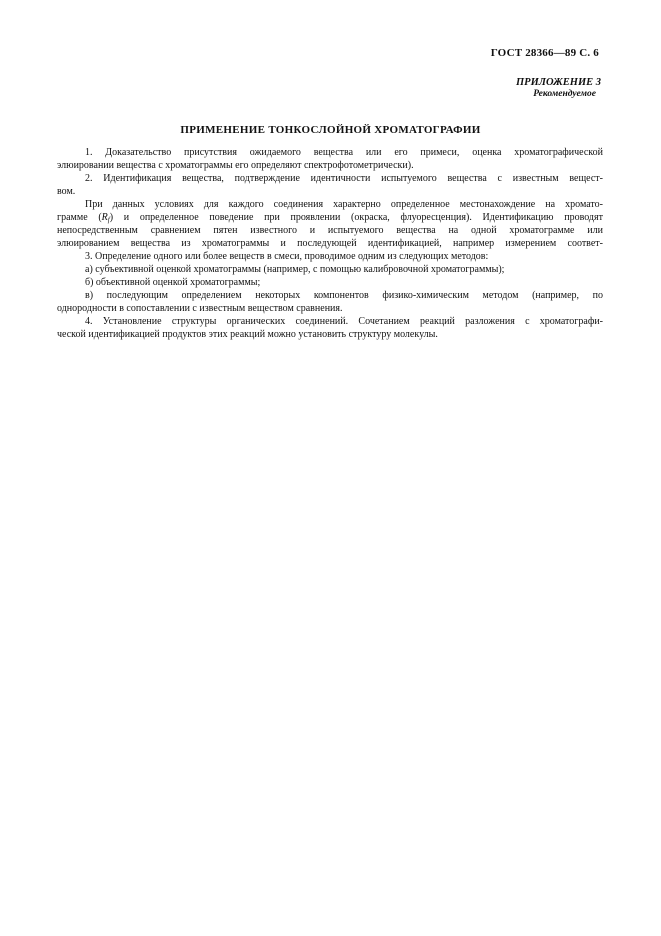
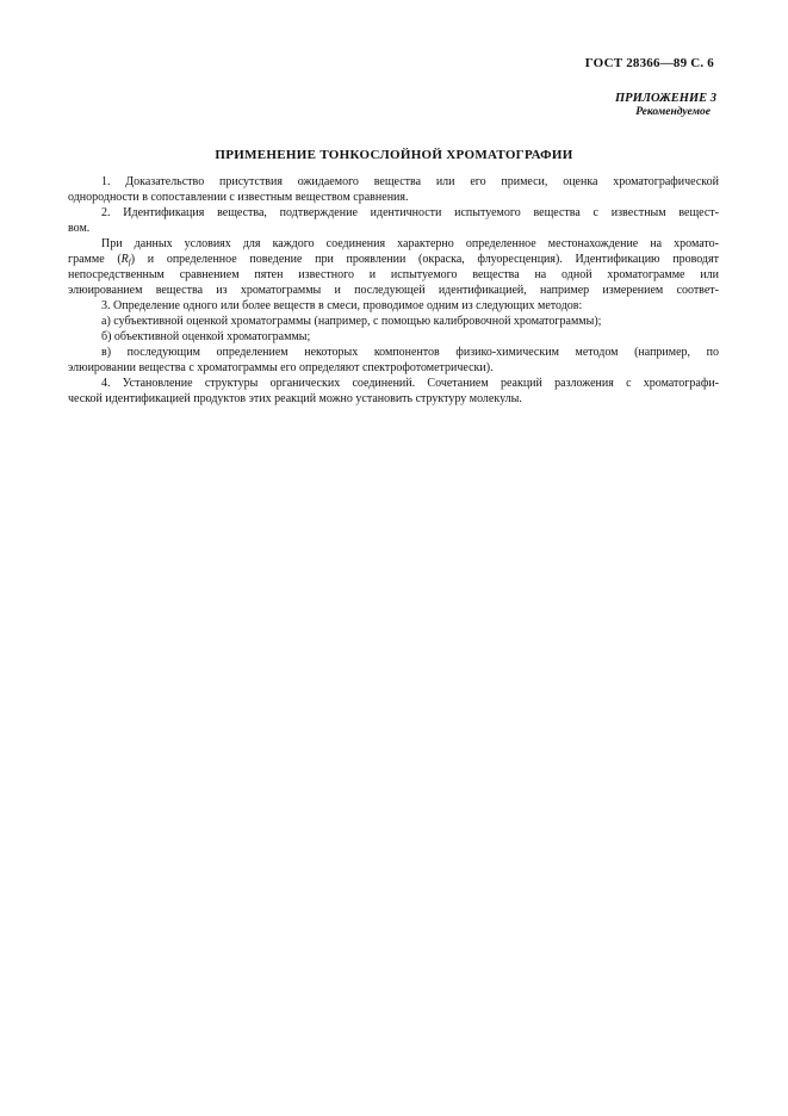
  ГОСТ 28366—89 С. 6
  ПРИЛОЖЕНИЕ 3
  Рекомендуемое
  ПРИМЕНЕНИЕ ТОНКОСЛОЙНОЙ ХРОМАТОГРАФИИ
  1. Доказательство присутствия ожидаемого вещества или его примеси, оценка хроматографической
- элюировании вещества с хроматограммы его определяют спектрофотометрически).
+ однородности в сопоставлении с известным веществом сравнения.
  2. Идентификация вещества, подтверждение идентичности испытуемого вещества с известным вещест-
  вом.
  При данных условиях для каждого соединения характерно определенное местонахождение на хромато-
  грамме (Rf) и определенное поведение при проявлении (окраска, флуоресценция). Идентификацию проводят
  непосредственным сравнением пятен известного и испытуемого вещества на одной хроматограмме или
  элюированием вещества из хроматограммы и последующей идентификацией, например измерением соответ-
  3. Определение одного или более веществ в смеси, проводимое одним из следующих методов:
  а) субъективной оценкой хроматограммы (например, с помощью калибровочной хроматограммы);
  б) объективной оценкой хроматограммы;
  в) последующим определением некоторых компонентов физико-химическим методом (например, по
- однородности в сопоставлении с известным веществом сравнения.
+ элюировании вещества с хроматограммы его определяют спектрофотометрически).
  4. Установление структуры органических соединений. Сочетанием реакций разложения с хроматографи-
  ческой идентификацией продуктов этих реакций можно установить структуру молекулы.
